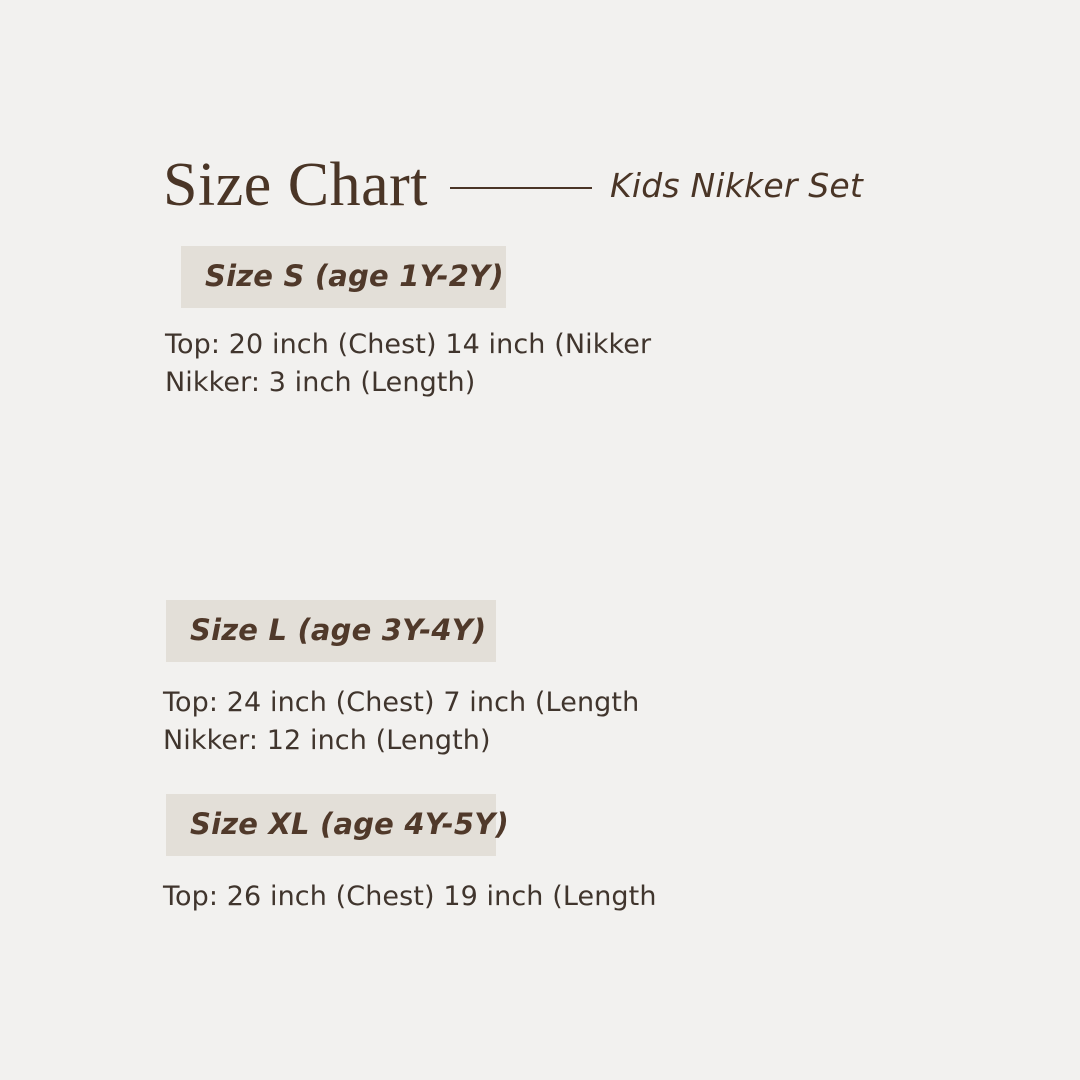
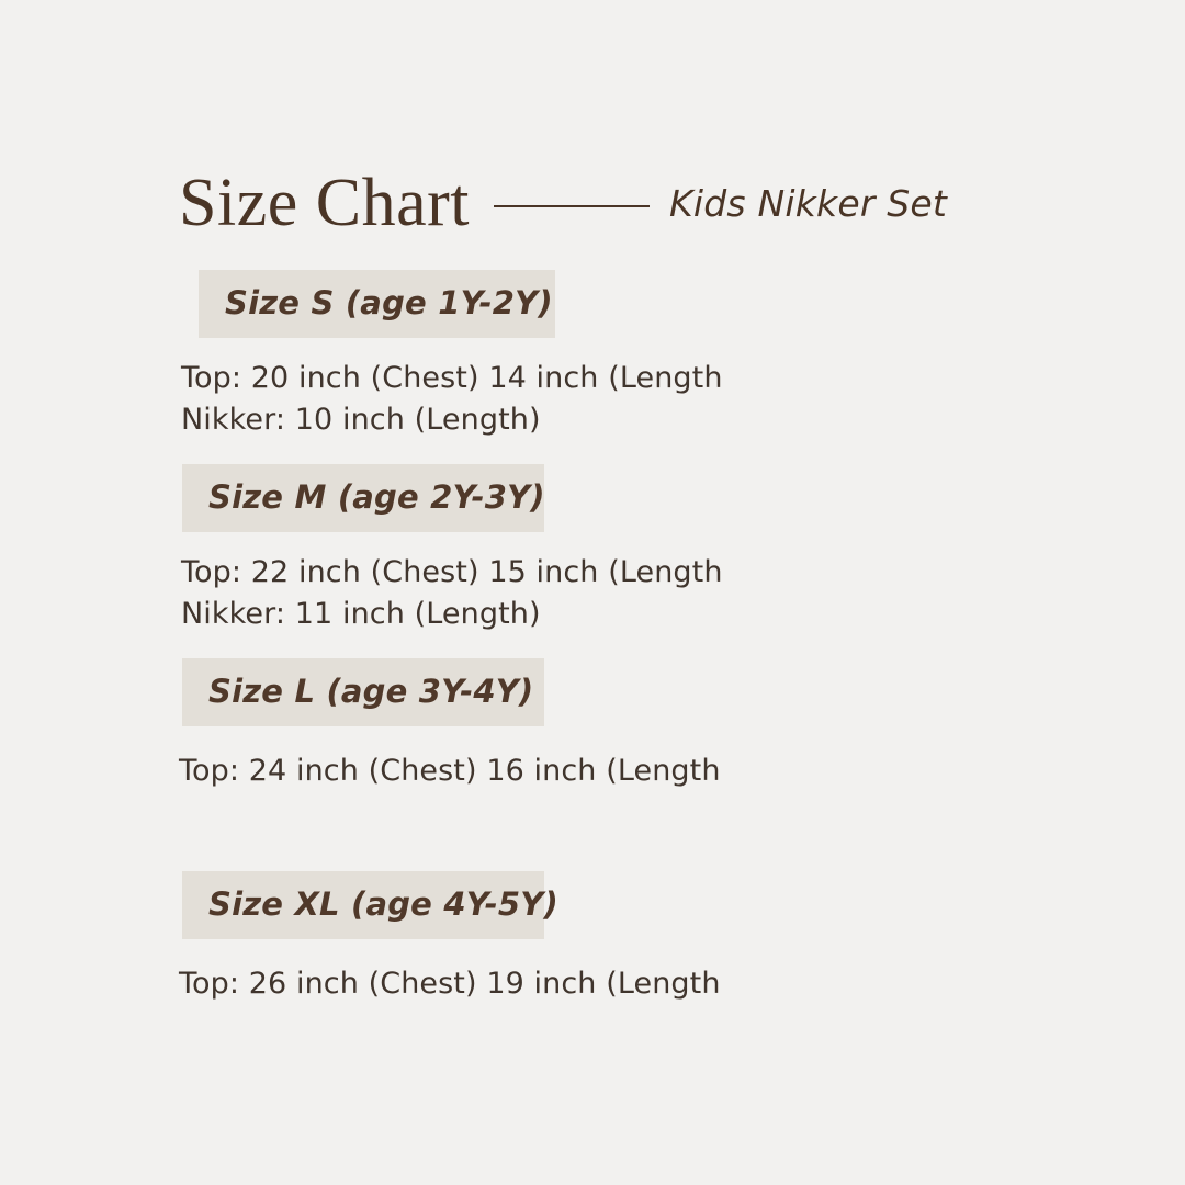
  Size Chart
  Kids Nikker Set
  Size S (age 1Y-2Y)
- Top: 20 inch (Chest) 14 inch (Nikker
+ Top: 20 inch (Chest) 14 inch (Length
- Nikker: 3 inch (Length)
+ Nikker: 10 inch (Length)
+ Size M (age 2Y-3Y)
+ Top: 22 inch (Chest) 15 inch (Length
+ Nikker: 11 inch (Length)
  Size L (age 3Y-4Y)
- Top: 24 inch (Chest) 7 inch (Length
+ Top: 24 inch (Chest) 16 inch (Length
- Nikker: 12 inch (Length)
  Size XL (age 4Y-5Y)
  Top: 26 inch (Chest) 19 inch (Length
